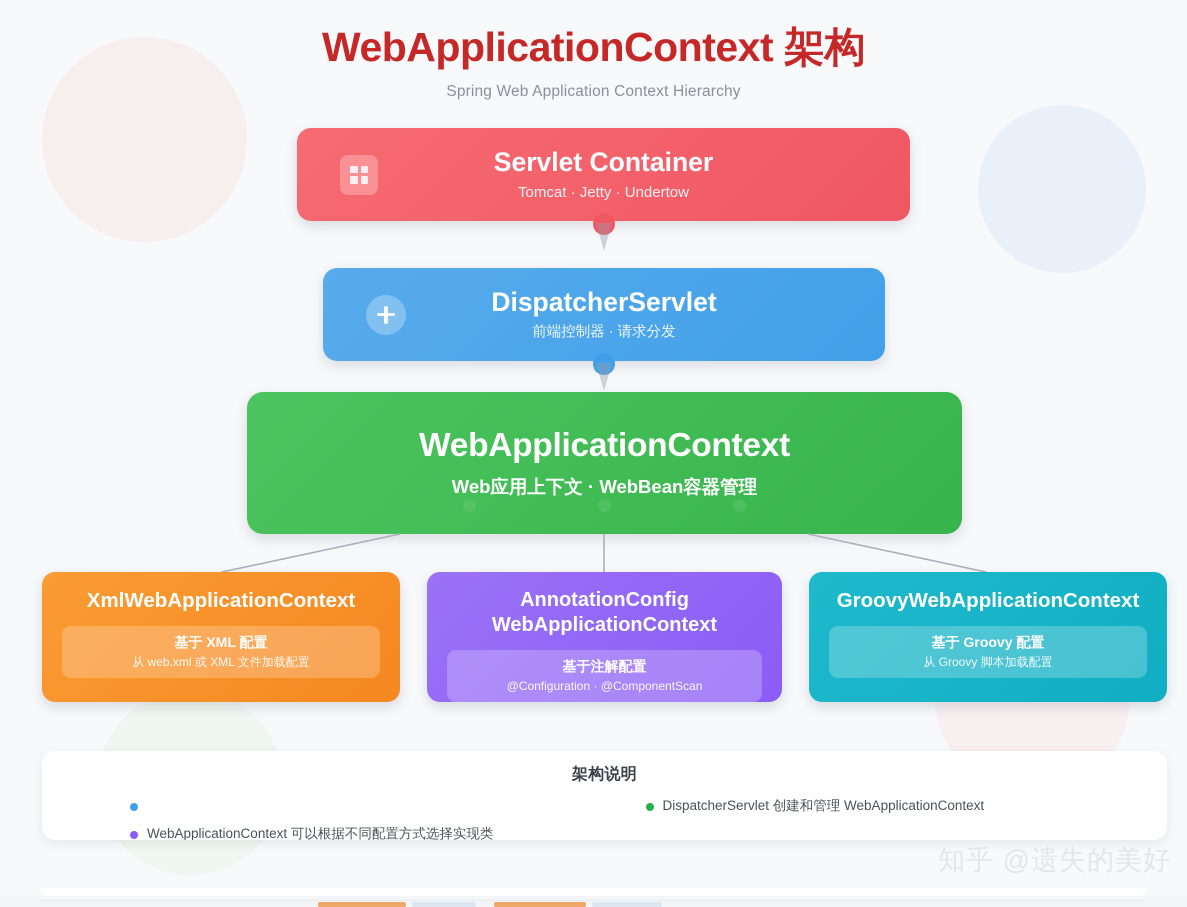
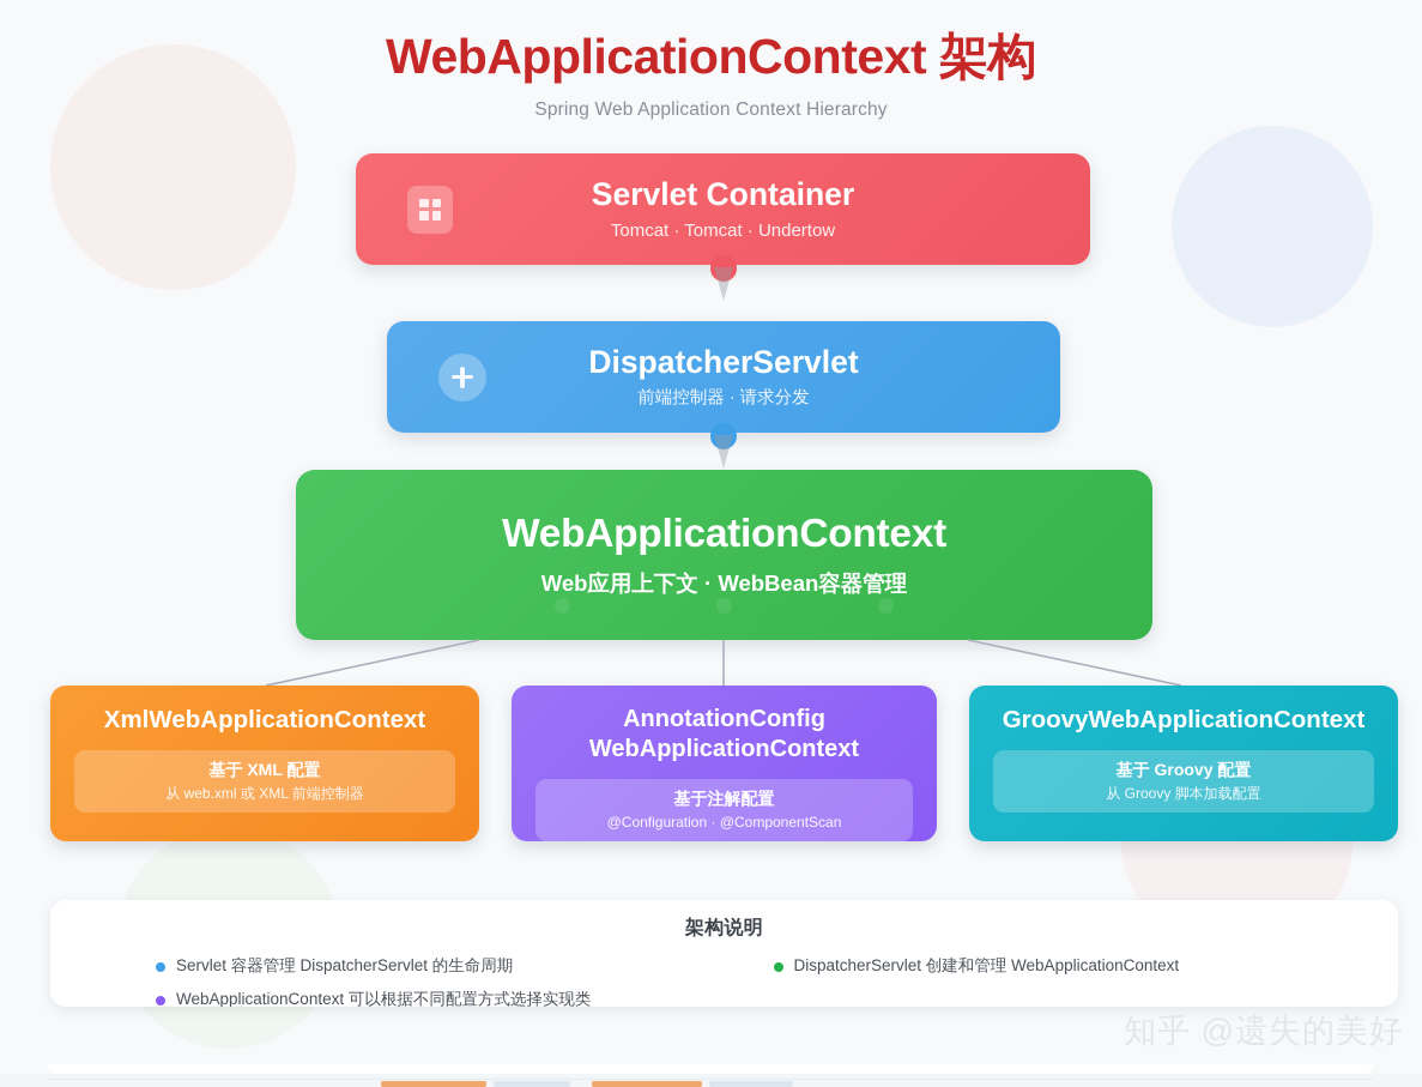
  WebApplicationContext 架构
  Spring Web Application Context Hierarchy
  Servlet Container
- Tomcat · Jetty · Undertow
+ Tomcat · Tomcat · Undertow
  DispatcherServlet
  前端控制器 · 请求分发
  WebApplicationContext
  Web应用上下文 · WebBean容器管理
  XmlWebApplicationContext
  基于 XML 配置
- 从 web.xml 或 XML 文件加载配置
+ 从 web.xml 或 XML 前端控制器
  AnnotationConfig
  WebApplicationContext
  基于注解配置
  @Configuration · @ComponentScan
  GroovyWebApplicationContext
  基于 Groovy 配置
  从 Groovy 脚本加载配置
  架构说明
+ Servlet 容器管理 DispatcherServlet 的生命周期
  DispatcherServlet 创建和管理 WebApplicationContext
  WebApplicationContext 可以根据不同配置方式选择实现类
